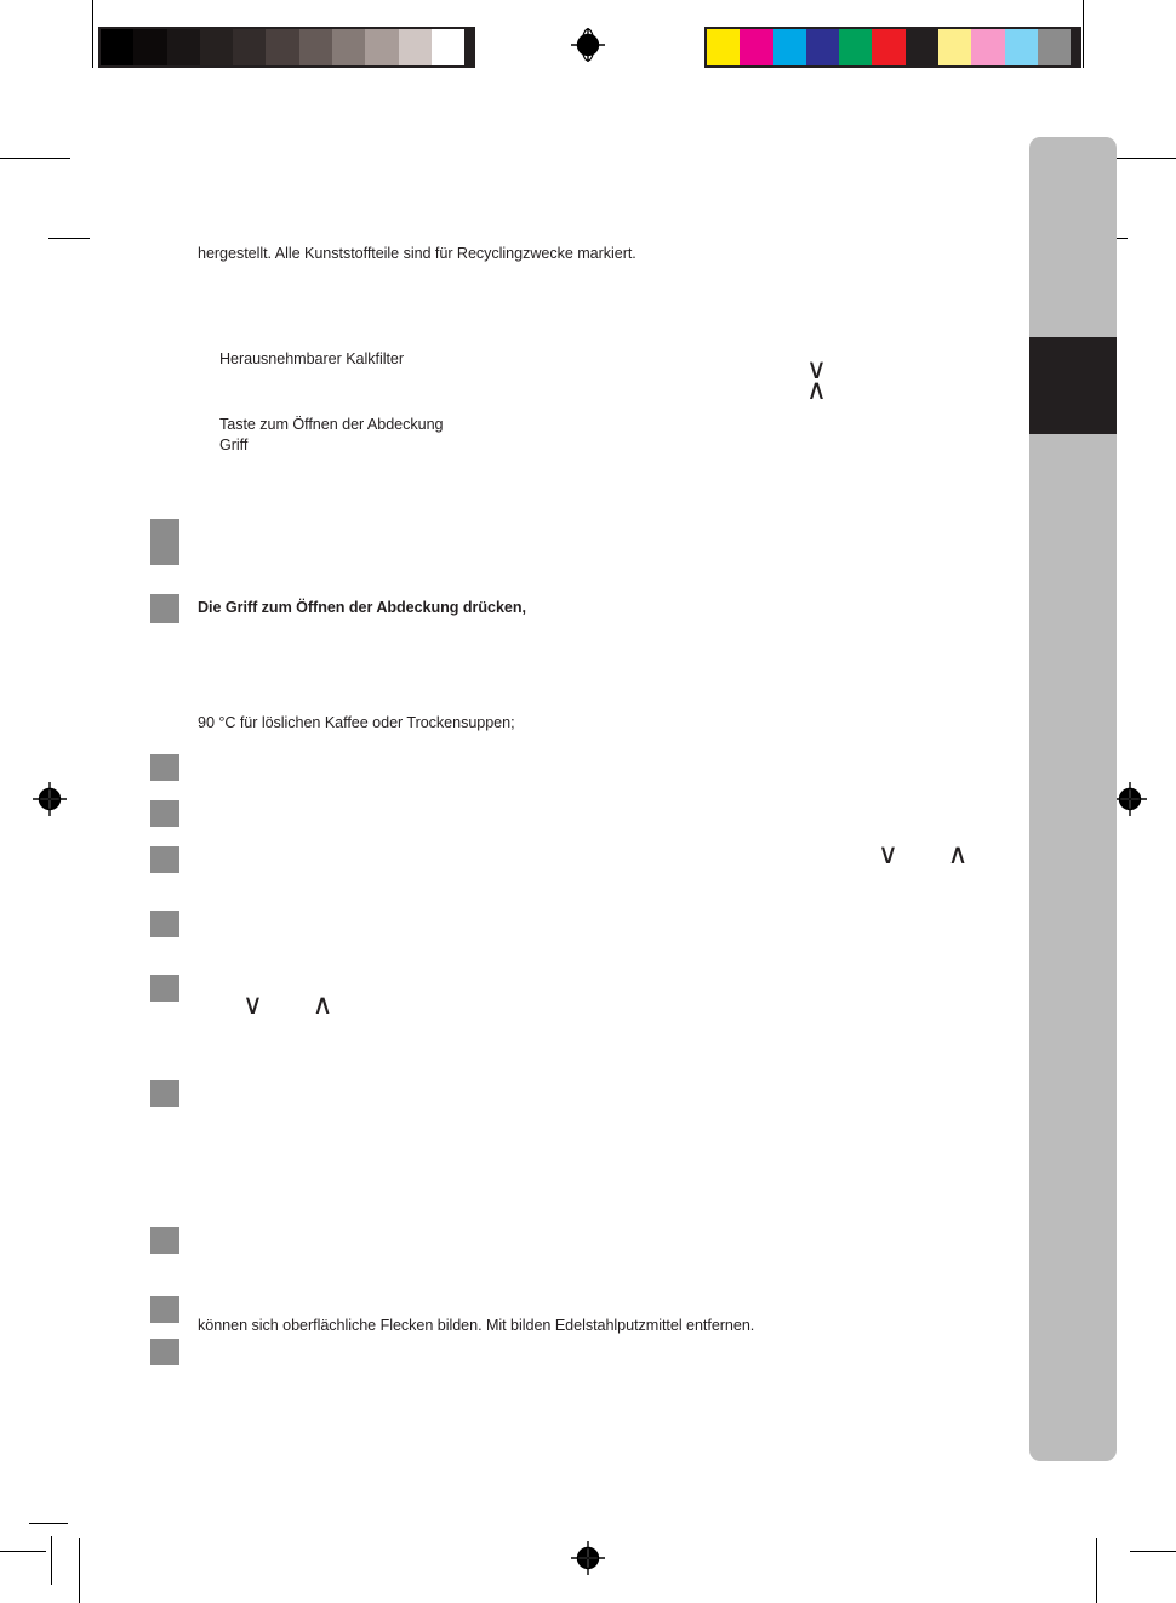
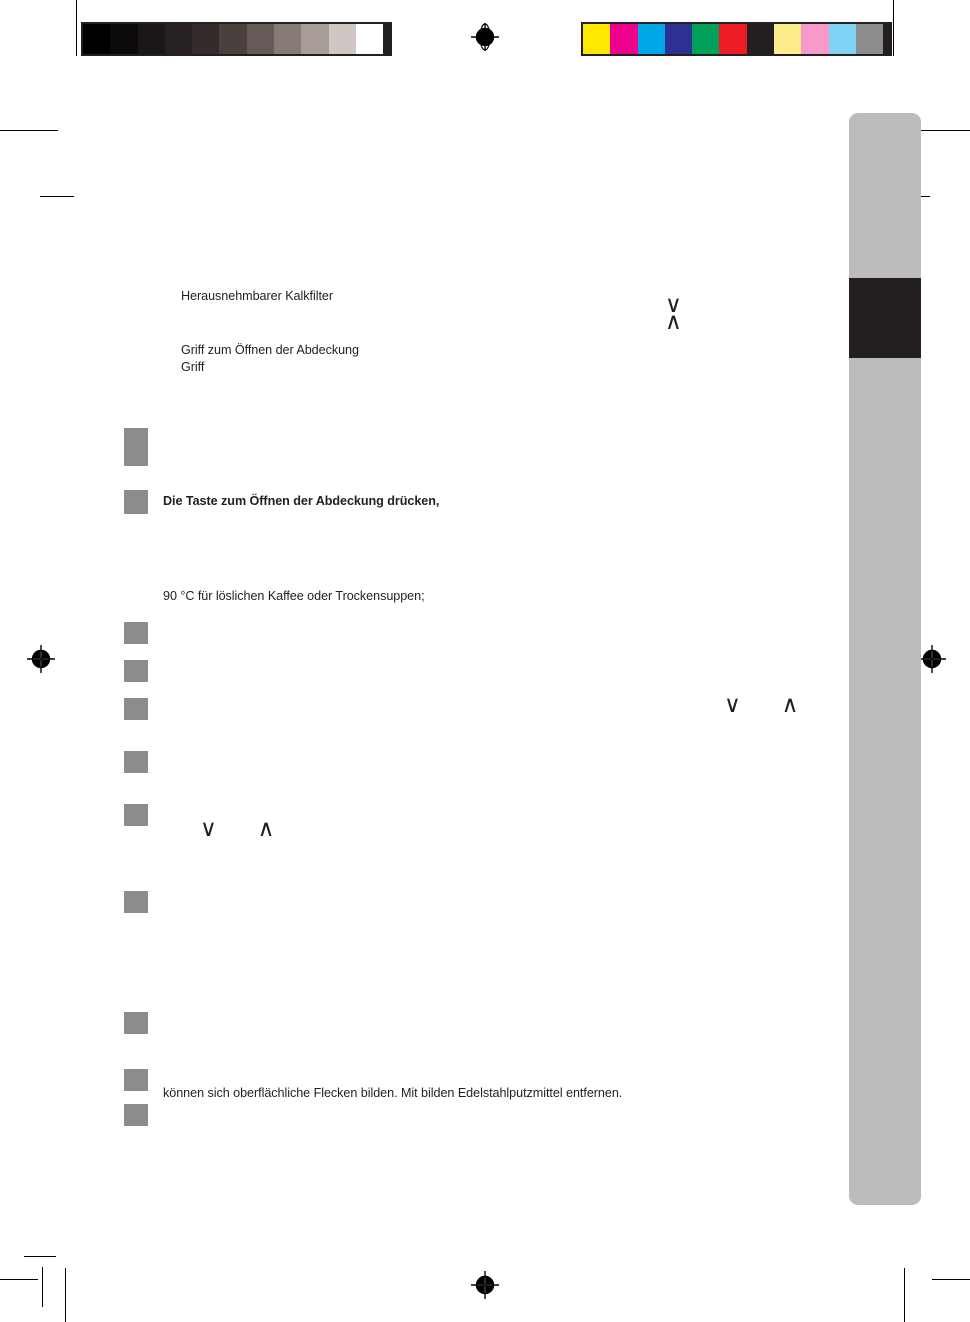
- hergestellt. Alle Kunststoffteile sind für Recyclingzwecke markiert.
  Herausnehmbarer Kalkfilter
- Taste zum Öffnen der Abdeckung
+ Griff zum Öffnen der Abdeckung
  Griff
- Die Griff zum Öffnen der Abdeckung drücken,
+ Die Taste zum Öffnen der Abdeckung drücken,
  90 °C für löslichen Kaffee oder Trockensuppen;
  können sich oberflächliche Flecken bilden. Mit bilden Edelstahlputzmittel entfernen.
  ∨
  ∧
  ∨ ∧
  ∨ ∧
